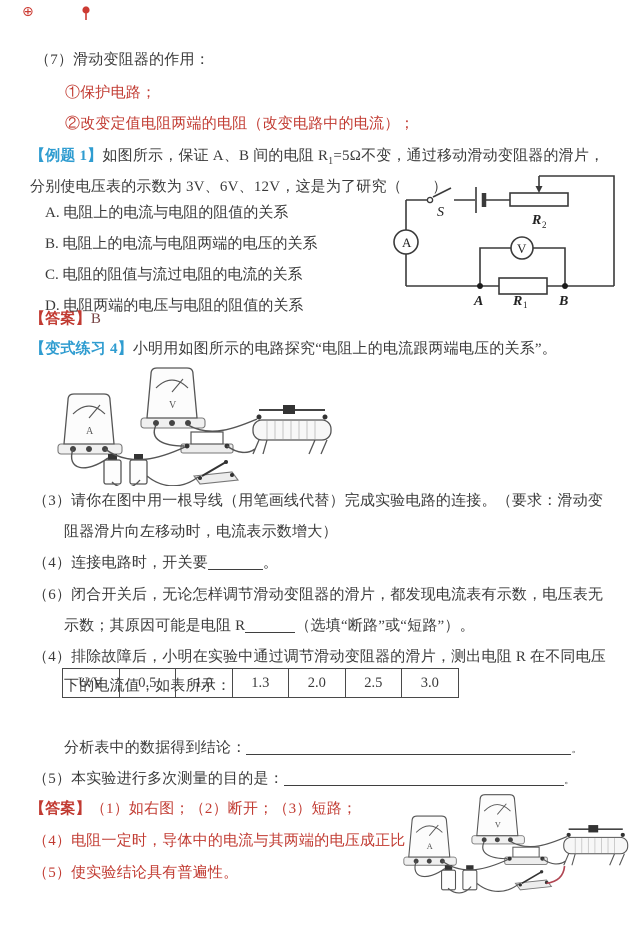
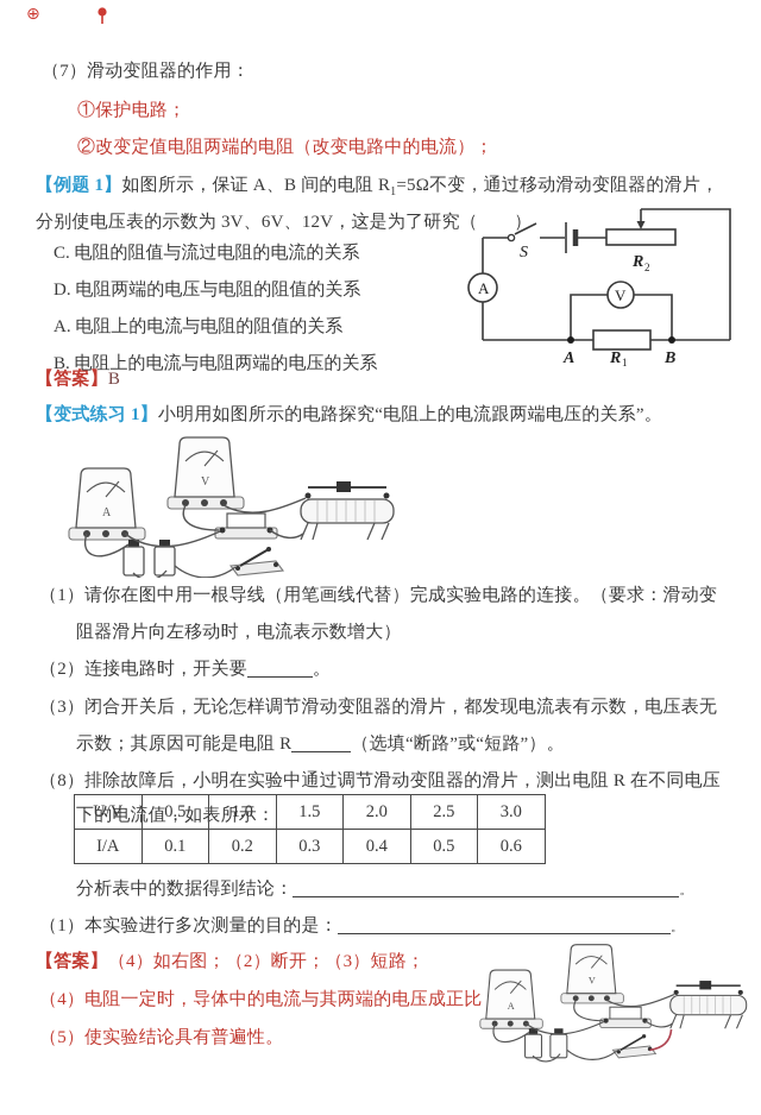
  ⊕
  （7）滑动变阻器的作用：
  ①保护电路；
  ②改变定值电阻两端的电阻（改变电路中的电流）；
  【例题 1】如图所示，保证 A、B 间的电阻 R1=5Ω不变，通过移动滑动变阻器的滑片，
  分别使电压表的示数为 3V、6V、12V，这是为了研究（ ）
- A. 电阻上的电流与电阻的阻值的关系
+ C. 电阻的阻值与流过电阻的电流的关系
- B. 电阻上的电流与电阻两端的电压的关系
+ D. 电阻两端的电压与电阻的阻值的关系
- C. 电阻的阻值与流过电阻的电流的关系
+ A. 电阻上的电流与电阻的阻值的关系
- D. 电阻两端的电压与电阻的阻值的关系
+ B. 电阻上的电流与电阻两端的电压的关系
  【答案】B
  S
  A
  V
  R
  2
  A
  R
  1
  B
- 【变式练习 4】小明用如图所示的电路探究“电阻上的电流跟两端电压的关系”。
+ 【变式练习 1】小明用如图所示的电路探究“电阻上的电流跟两端电压的关系”。
  A
  V
- （3）请你在图中用一根导线（用笔画线代替）完成实验电路的连接。（要求：滑动变
+ （1）请你在图中用一根导线（用笔画线代替）完成实验电路的连接。（要求：滑动变
  阻器滑片向左移动时，电流表示数增大）
- （4）连接电路时，开关要 。
+ （2）连接电路时，开关要 。
- （6）闭合开关后，无论怎样调节滑动变阻器的滑片，都发现电流表有示数，电压表无
+ （3）闭合开关后，无论怎样调节滑动变阻器的滑片，都发现电流表有示数，电压表无
  示数；其原因可能是电阻 R （选填“断路”或“短路”）。
- （4）排除故障后，小明在实验中通过调节滑动变阻器的滑片，测出电阻 R 在不同电压
+ （8）排除故障后，小明在实验中通过调节滑动变阻器的滑片，测出电阻 R 在不同电压
  下的电流值，如表所示：
- U/V	0.5	1.0	1.3	2.0	2.5	3.0
+ U/V	0.5	1.0	1.5	2.0	2.5	3.0
+ I/A	0.1	0.2	0.3	0.4	0.5	0.6
  分析表中的数据得到结论： 。
- （5）本实验进行多次测量的目的是： 。
+ （1）本实验进行多次测量的目的是： 。
- 【答案】（1）如右图；（2）断开；（3）短路；
+ 【答案】（4）如右图；（2）断开；（3）短路；
  （4）电阻一定时，导体中的电流与其两端的电压成正比
  （5）使实验结论具有普遍性。
